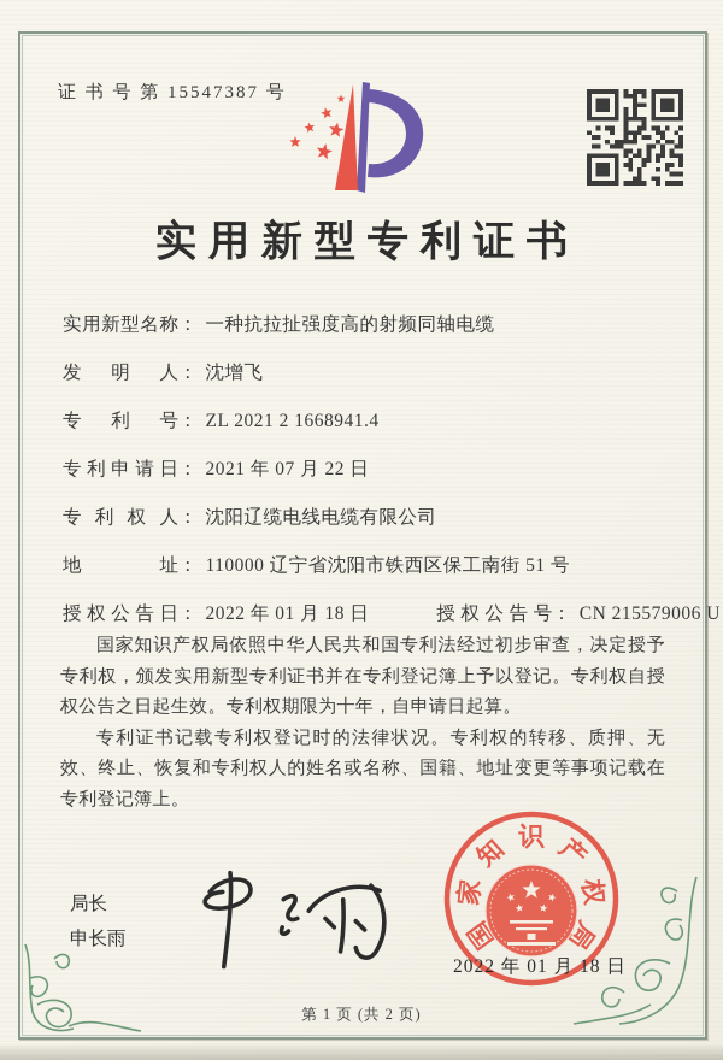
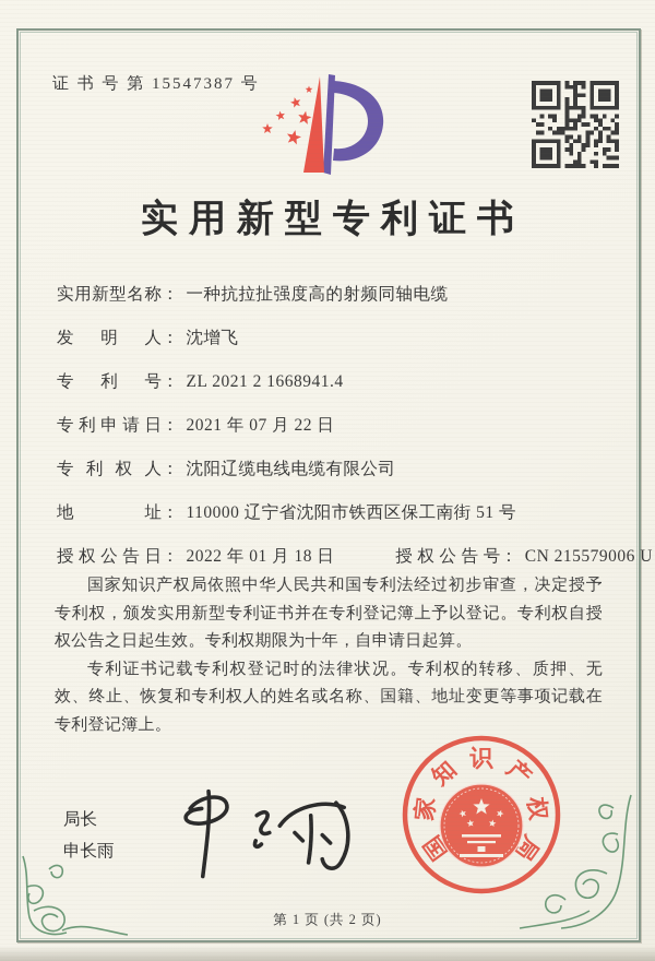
- 2022 年 01 月 18 日
